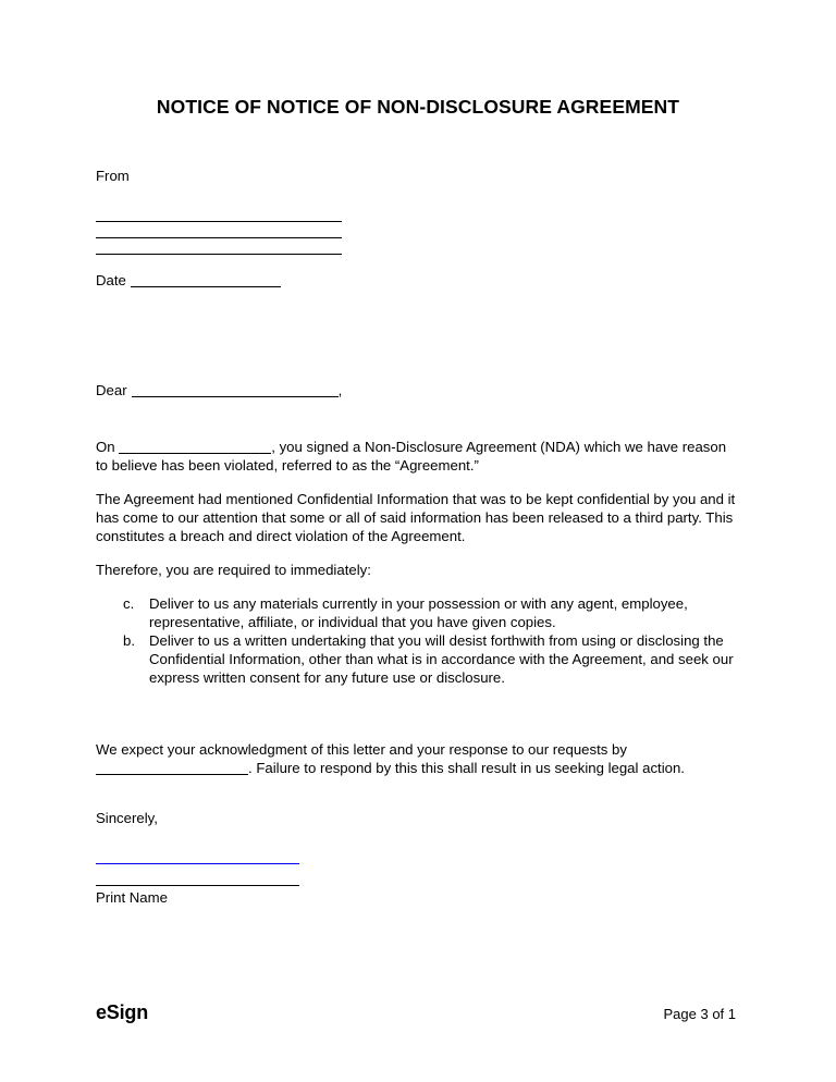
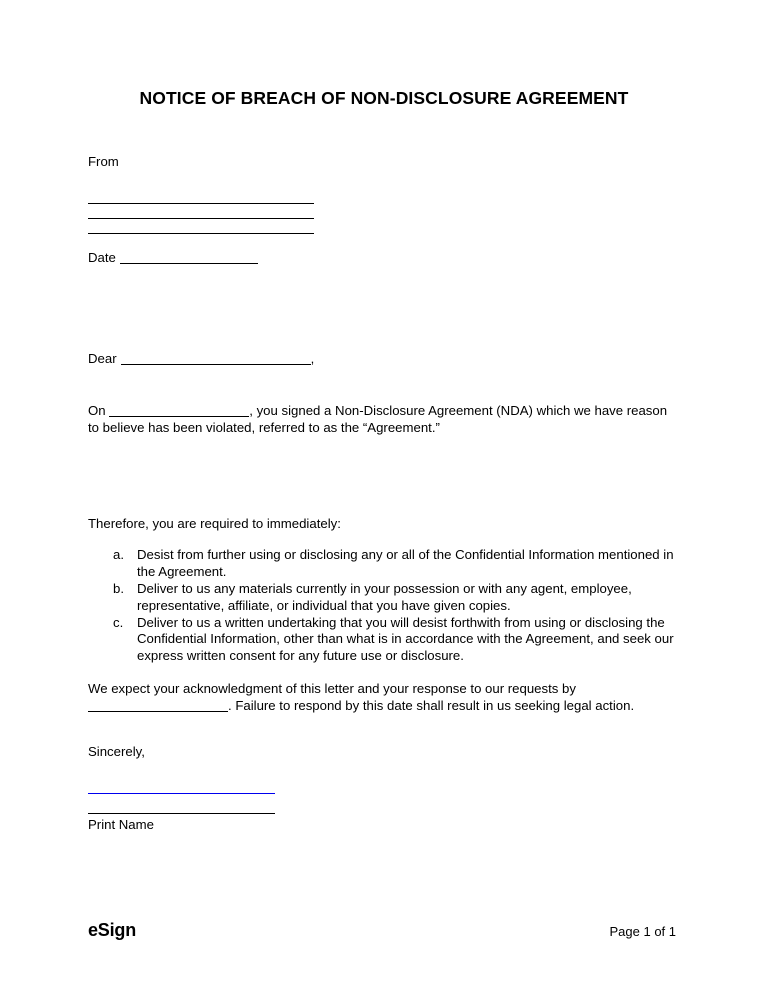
- NOTICE OF NOTICE OF NON-DISCLOSURE AGREEMENT
+ NOTICE OF BREACH OF NON-DISCLOSURE AGREEMENT
  From
  Date
  Dear ,
  On , you signed a Non-Disclosure Agreement (NDA) which we have reason to believe has been violated, referred to as the “Agreement.”
- The Agreement had mentioned Confidential Information that was to be kept confidential by you and it has come to our attention that some or all of said information has been released to a third party. This constitutes a breach and direct violation of the Agreement.
  Therefore, you are required to immediately:
+ a.
+ Desist from further using or disclosing any or all of the Confidential Information mentioned in the Agreement.
- c.
+ b.
  Deliver to us any materials currently in your possession or with any agent, employee, representative, affiliate, or individual that you have given copies.
- b.
+ c.
  Deliver to us a written undertaking that you will desist forthwith from using or disclosing the Confidential Information, other than what is in accordance with the Agreement, and seek our express written consent for any future use or disclosure.
- We expect your acknowledgment of this letter and your response to our requests by . Failure to respond by this this shall result in us seeking legal action.
+ We expect your acknowledgment of this letter and your response to our requests by . Failure to respond by this date shall result in us seeking legal action.
  Sincerely,
  Print Name
  eSign
- Page 3 of 1
+ Page 1 of 1
